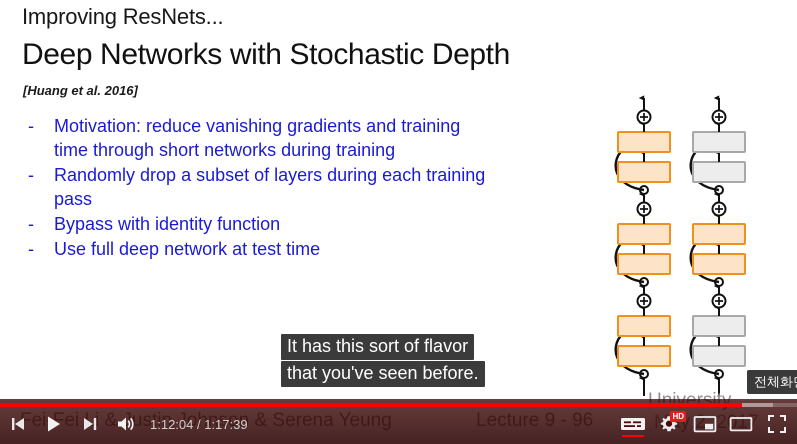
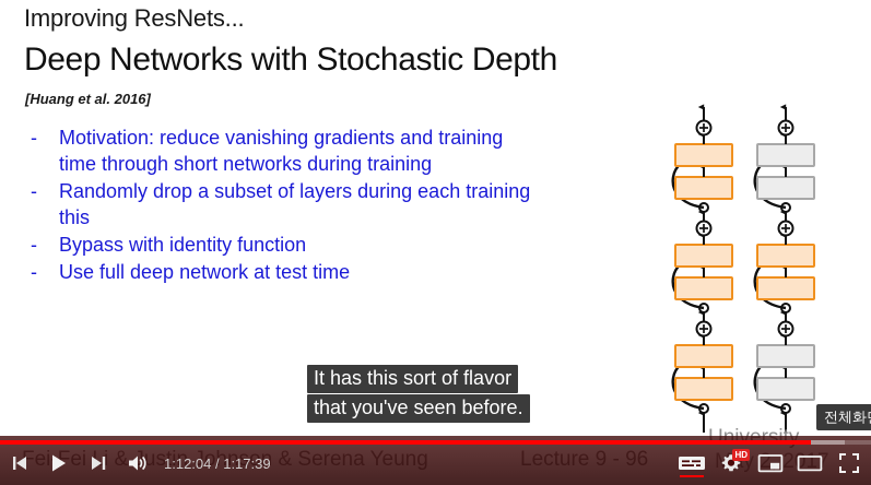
  Improving ResNets...
  Deep Networks with Stochastic Depth
  [Huang et al. 2016]
  -
  Motivation: reduce vanishing gradients and training time through short networks during training
  -
- Randomly drop a subset of layers during each training pass
+ Randomly drop a subset of layers during each training this
  -
  Bypass with identity function
  -
  Use full deep network at test time
  It has this sort of flavor
  that you've seen before.
  전체화
  1:12:04 / 1:17:39
  HD
